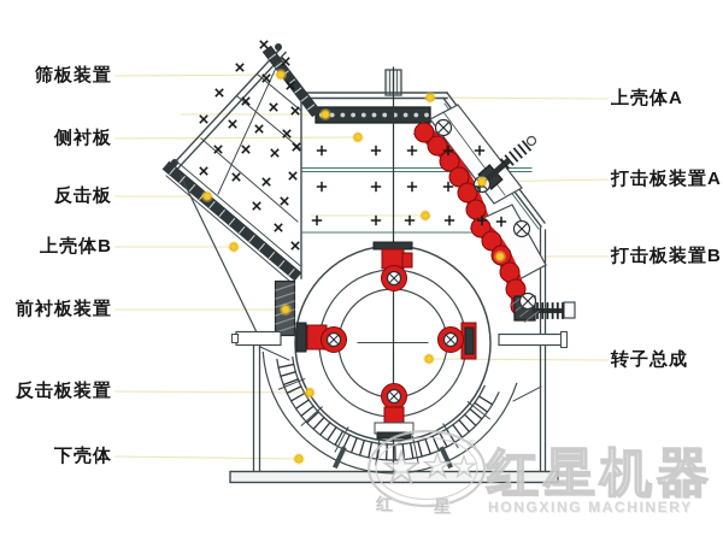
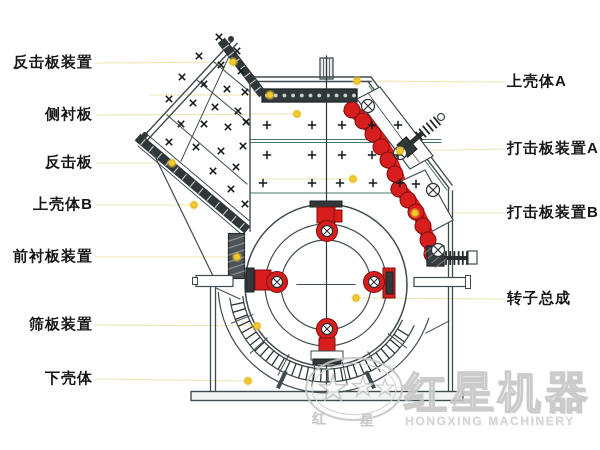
- 筛板装置
+ 反击板装置
  侧衬板
  反击板
  上壳体B
  前衬板装置
- 反击板装置
+ 筛板装置
  下壳体
  上壳体A
  打击板装置A
  打击板装置B
  转子总成
  红
  星
  ®
  红星机器
  HONGXING MACHINERY
